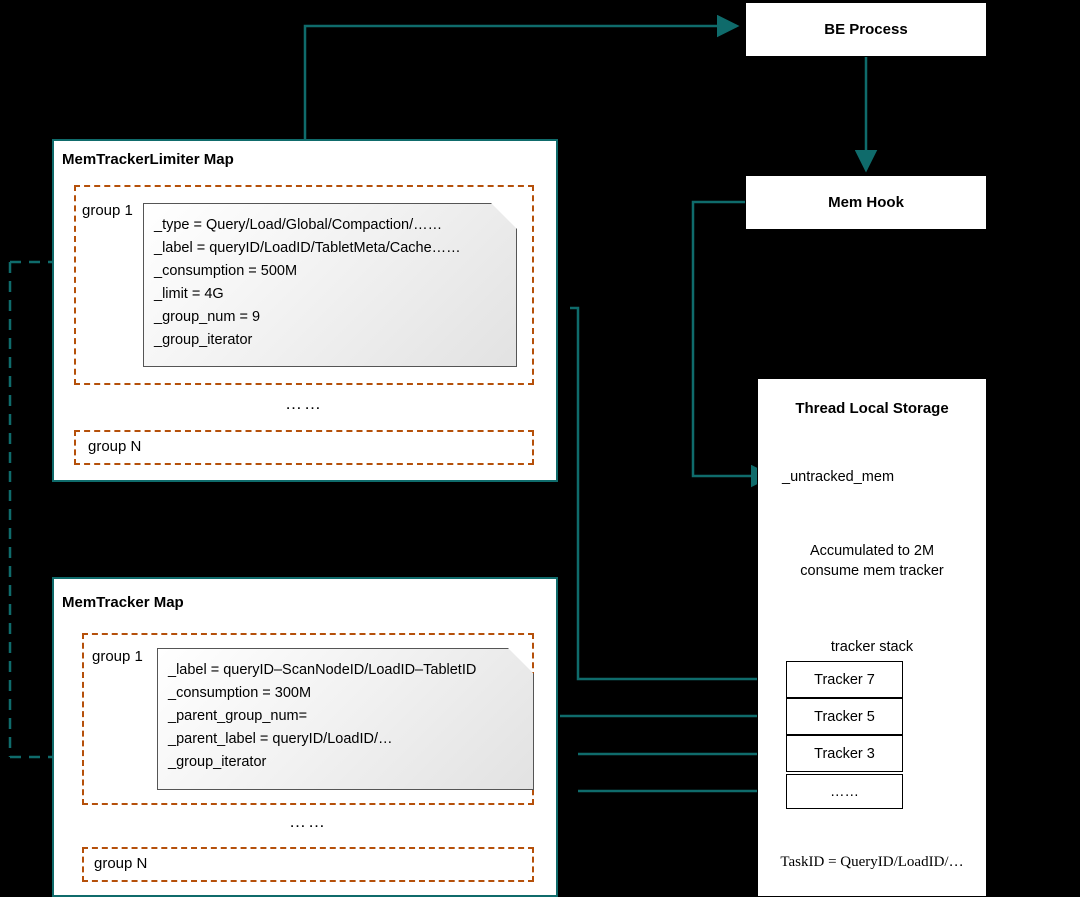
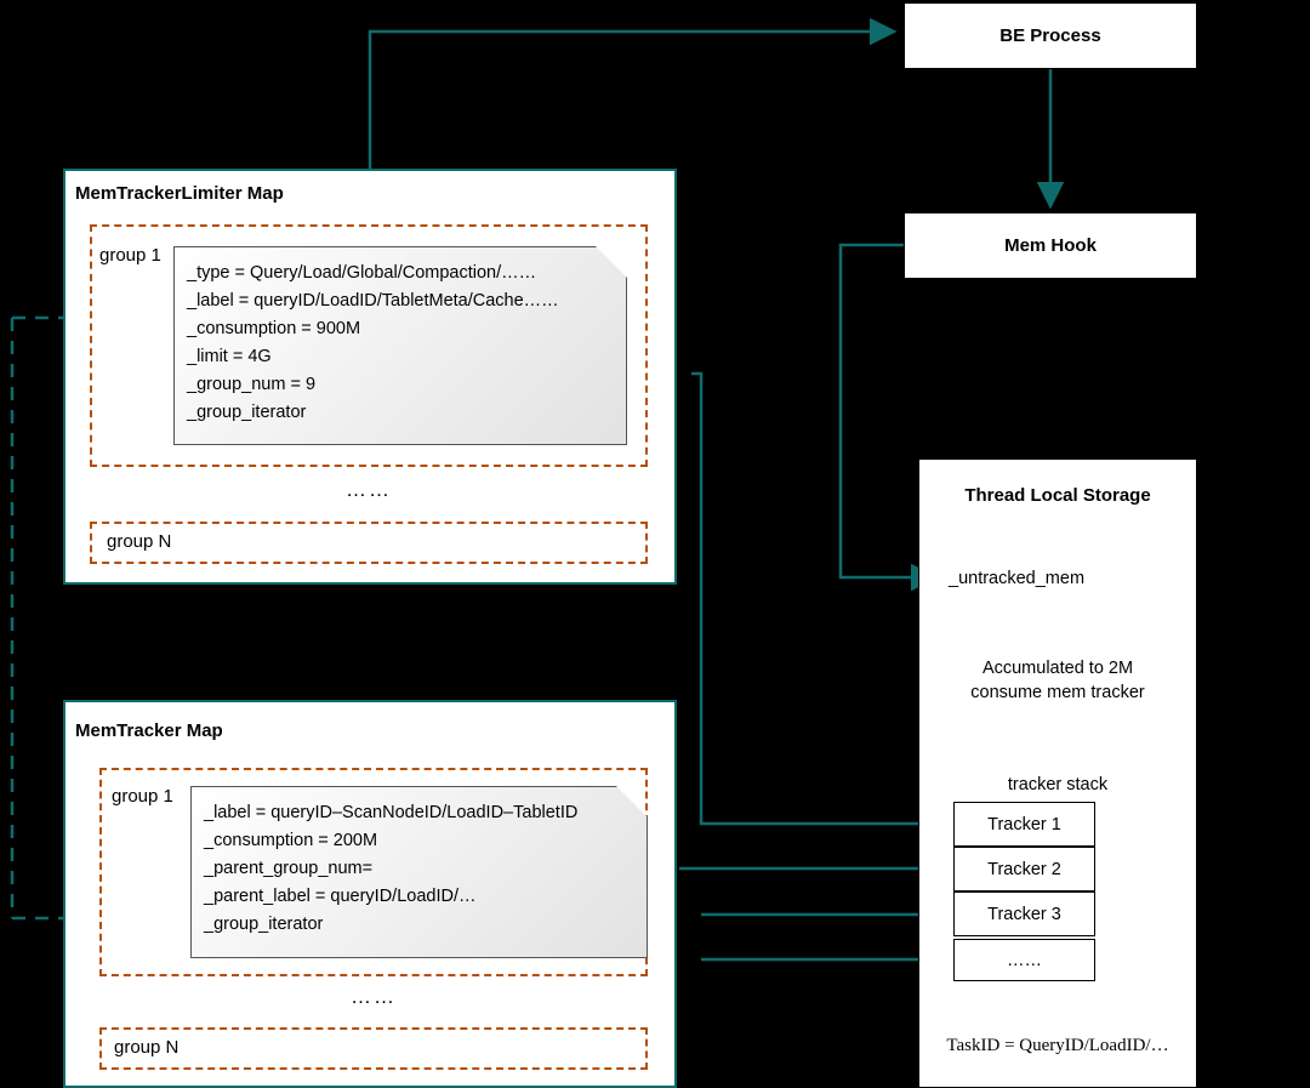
  BE Process
  Mem Hook
  MemTrackerLimiter Map
  group 1
  _type = Query/Load/Global/Compaction/……
  _label = queryID/LoadID/TabletMeta/Cache……
- _consumption = 500M
+ _consumption = 900M
  _limit = 4G
  _group_num = 9
  _group_iterator
  ……
  group N
  MemTracker Map
  group 1
  _label = queryID–ScanNodeID/LoadID–TabletID
- _consumption = 300M
+ _consumption = 200M
  _parent_group_num=
  _parent_label = queryID/LoadID/…
  _group_iterator
  ……
  group N
  Thread Local Storage
  _untracked_mem
  Accumulated to 2M
  consume mem tracker
  tracker stack
- Tracker 7
+ Tracker 1
- Tracker 5
+ Tracker 2
  Tracker 3
  ……
  TaskID = QueryID/LoadID/…
